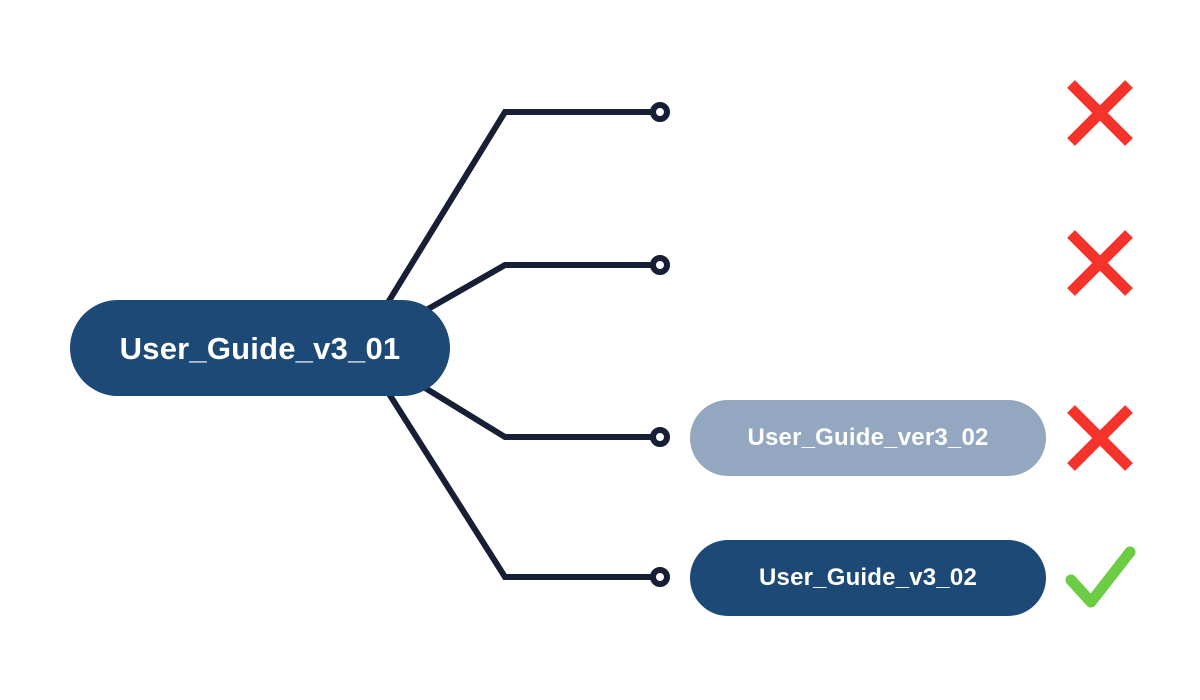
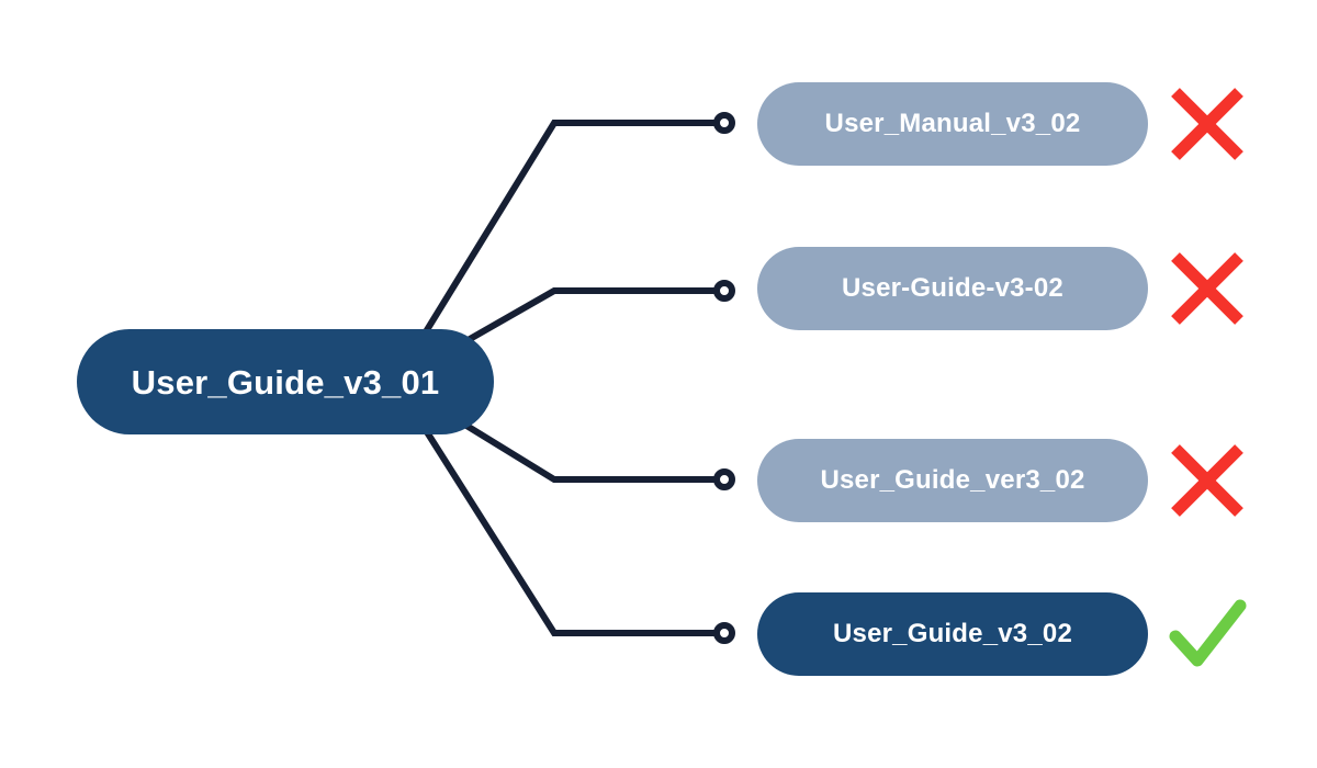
  User_Guide_v3_01
+ User_Manual_v3_02
+ User-Guide-v3-02
  User_Guide_ver3_02
  User_Guide_v3_02
